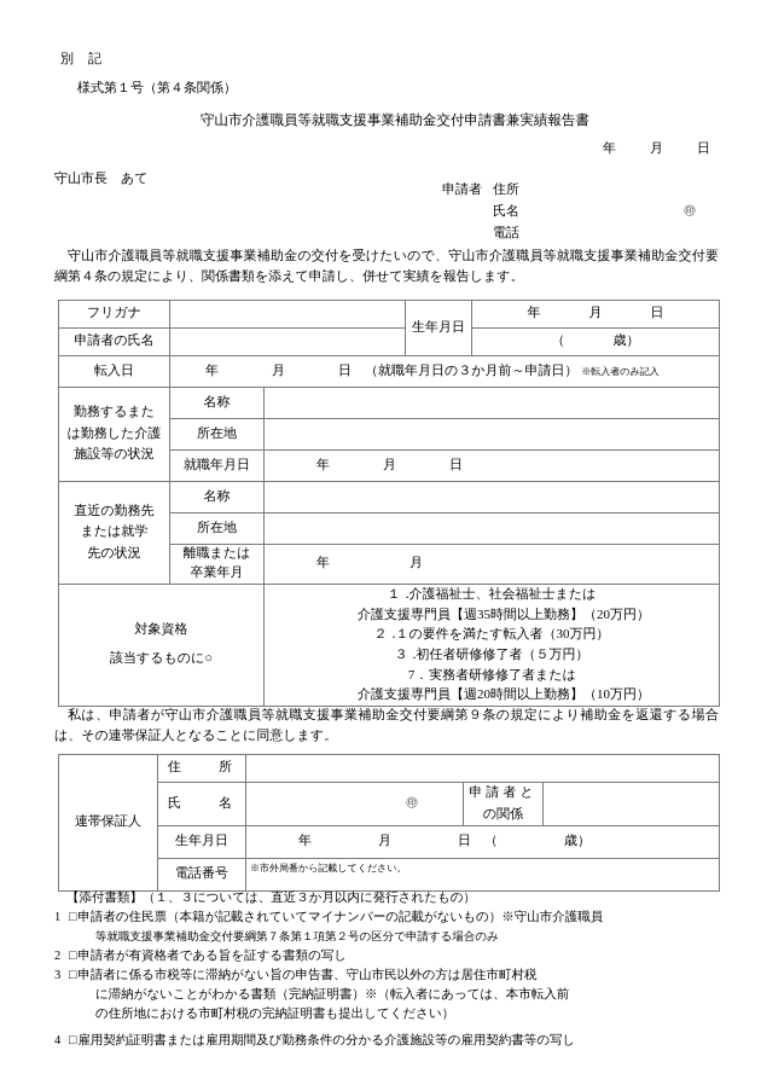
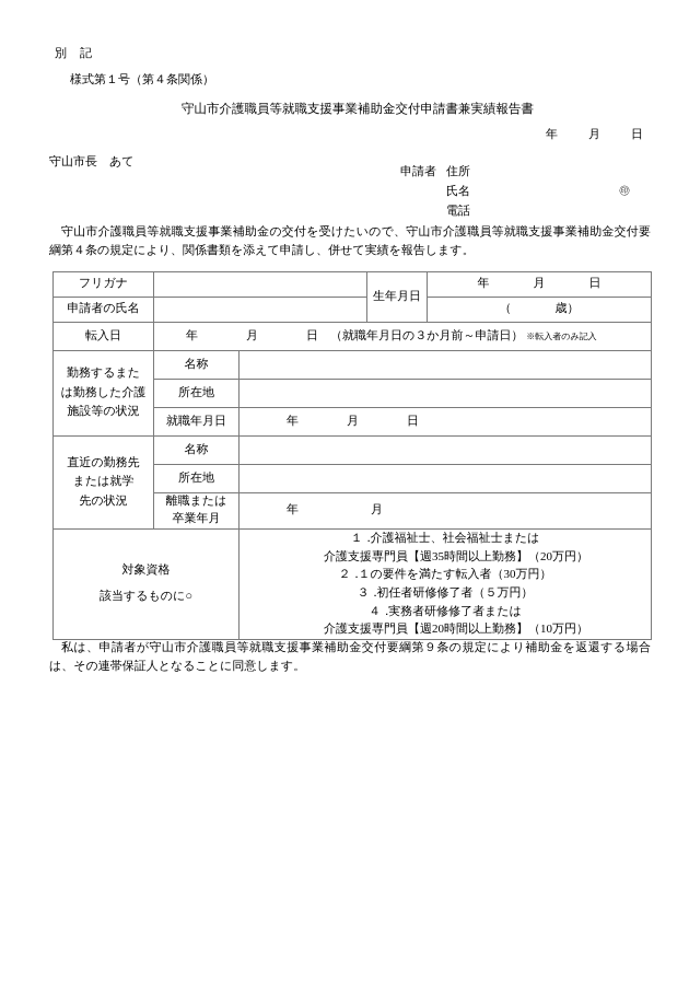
  別 記
  様式第１号（第４条関係）
  守山市介護職員等就職支援事業補助金交付申請書兼実績報告書
  年 月 日
  守山市長 あて
  申請者 住所
  氏名
  ㊞
  電話
  守山市介護職員等就職支援事業補助金の交付を受けたいので、守山市介護職員等就職支援事業補助金交付要綱第４条の規定により、関係書類を添えて申請し、併せて実績を報告します。
  フリガナ		生年月日	年 月 日
  申請者の氏名		（ 歳）
  転入日	年 月 日 （就職年月日の３か月前～申請日） ※転入者のみ記入
  勤務するまた は勤務した介護 施設等の状況	名称
  所在地
  就職年月日	年 月 日
  直近の勤務先 または就学 先の状況	名称
  所在地
  離職または 卒業年月	年 月
- 対象資格 該当するものに○	１．介護福祉士、社会福祉士または 介護支援専門員【週35時間以上勤務】（20万円） ２．１の要件を満たす転入者（30万円） ３．初任者研修修了者（５万円） 7．実務者研修修了者または 介護支援専門員【週20時間以上勤務】（10万円）
+ 対象資格 該当するものに○	１．介護福祉士、社会福祉士または 介護支援専門員【週35時間以上勤務】（20万円） ２．１の要件を満たす転入者（30万円） ３．初任者研修修了者（５万円） ４．実務者研修修了者または 介護支援専門員【週20時間以上勤務】（10万円）
  私は、申請者が守山市介護職員等就職支援事業補助金交付要綱第９条の規定により補助金を返還する場合は、その連帯保証人となることに同意します。
- 連帯保証人	住 所
- 氏 名	㊞	申請者と の関係
- 生年月日	年 月 日 （ 歳）
- 電話番号	※市外局番から記載してください。
- 【添付書類】（１、３については、直近３か月以内に発行されたもの）
- 1 □申請者の住民票（本籍が記載されていてマイナンバーの記載がないもの）※守山市介護職員
- 等就職支援事業補助金交付要綱第７条第１項第２号の区分で申請する場合のみ
- 2 □申請者が有資格者である旨を証する書類の写し
- 3 □申請者に係る市税等に滞納がない旨の申告書、守山市民以外の方は居住市町村税
- に滞納がないことがわかる書類（完納証明書）※（転入者にあっては、本市転入前
- の住所地における市町村税の完納証明書も提出してください）
- 4 □雇用契約証明書または雇用期間及び勤務条件の分かる介護施設等の雇用契約書等の写し
